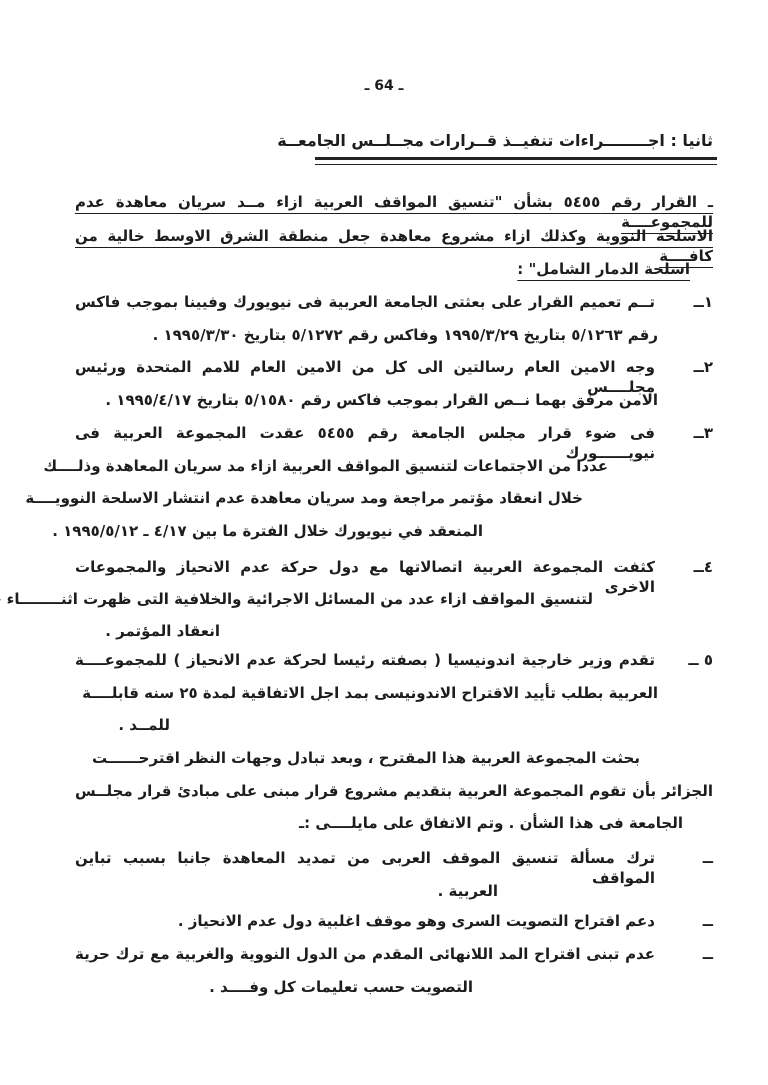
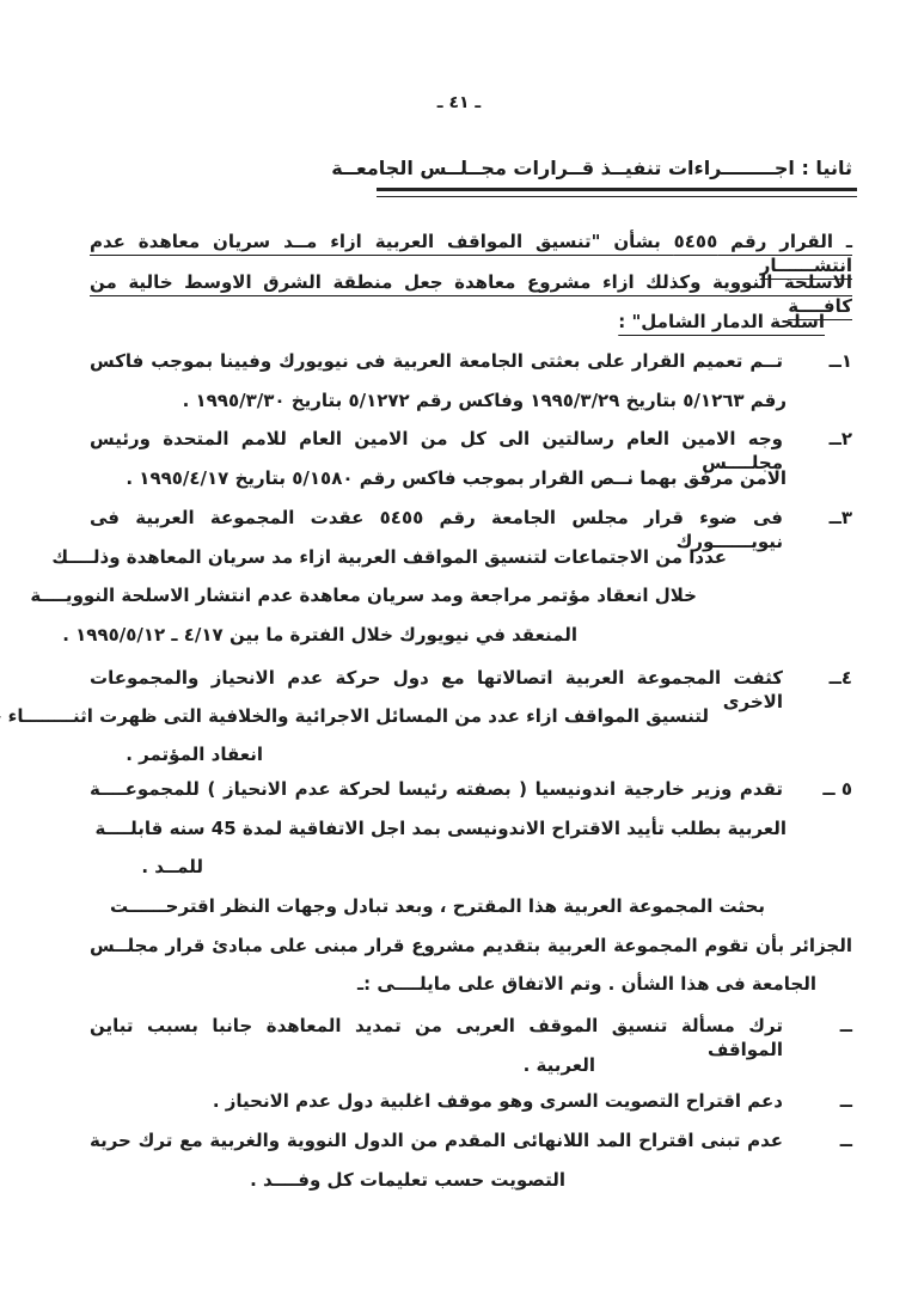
- ـ 64 ـ
+ ـ ٤١ ـ
  ثانيا : اجــــــــراءات تنفيــذ قــرارات مجــلــس الجامعــة
- ـ القرار رقم ٥٤٥٥ بشأن "تنسيق المواقف العربية ازاء مــد سريان معاهدة عدم للمجموعــــة
+ ـ القرار رقم ٥٤٥٥ بشأن "تنسيق المواقف العربية ازاء مــد سريان معاهدة عدم انتشــــــار
  الاسلحة النووية وكذلك ازاء مشروع معاهدة جعل منطقة الشرق الاوسط خالية من كافــــة
  اسلحة الدمار الشامل" :
  ١ــ
  تــم تعميم القرار على بعثتى الجامعة العربية فى نيويورك وفيينا بموجب فاكس
  رقم ٥/١٢٦٣ بتاريخ ١٩٩٥/٣/٢٩ وفاكس رقم ٥/١٢٧٢ بتاريخ ١٩٩٥/٣/٣٠ .
  ٢ــ
  وجه الامين العام رسالتين الى كل من الامين العام للامم المتحدة ورئيس مجلــــس
  الامن مرفق بهما نــص القرار بموجب فاكس رقم ٥/١٥٨٠ بتاريخ ١٩٩٥/٤/١٧ .
  ٣ــ
  فى ضوء قرار مجلس الجامعة رقم ٥٤٥٥ عقدت المجموعة العربية فى نيويــــــورك
  عددا من الاجتماعات لتنسيق المواقف العربية ازاء مد سريان المعاهدة وذلــــك
  خلال انعقاد مؤتمر مراجعة ومد سريان معاهدة عدم انتشار الاسلحة النوويــــة
  المنعقد في نيويورك خلال الفترة ما بين ٤/١٧ ـ ١٩٩٥/٥/١٢ .
  ٤ــ
  كثفت المجموعة العربية اتصالاتها مع دول حركة عدم الانحياز والمجموعات الاخرى
  لتنسيق المواقف ازاء عدد من المسائل الاجرائية والخلافية التى ظهرت اثنــــــــاء
  انعقاد المؤتمر .
  ٥ ــ
  تقدم وزير خارجية اندونيسيا ( بصفته رئيسا لحركة عدم الانحياز ) للمجموعــــة
- العربية بطلب تأييد الاقتراح الاندونيسى بمد اجل الاتفاقية لمدة ٢٥ سنه قابلــــة
+ العربية بطلب تأييد الاقتراح الاندونيسى بمد اجل الاتفاقية لمدة 45 سنه قابلــــة
  للمــد .
  بحثت المجموعة العربية هذا المقترح ، وبعد تبادل وجهات النظر اقترحــــــت
  الجزائر بأن تقوم المجموعة العربية بتقديم مشروع قرار مبنى على مبادئ قرار مجلــس
  الجامعة فى هذا الشأن . وتم الاتفاق على مايلــــى :ـ
  ــ
  ترك مسألة تنسيق الموقف العربى من تمديد المعاهدة جانبا بسبب تباين المواقف
  العربية .
  ــ
  دعم اقتراح التصويت السرى وهو موقف اغلبية دول عدم الانحياز .
  ــ
  عدم تبنى اقتراح المد اللانهائى المقدم من الدول النووية والغربية مع ترك حرية
  التصويت حسب تعليمات كل وفــــد .
